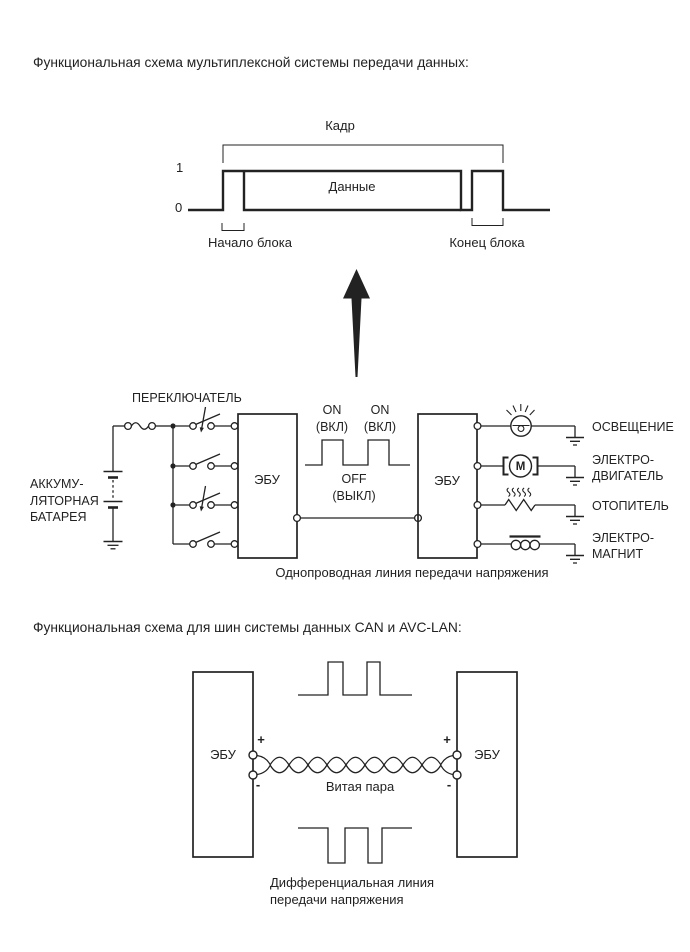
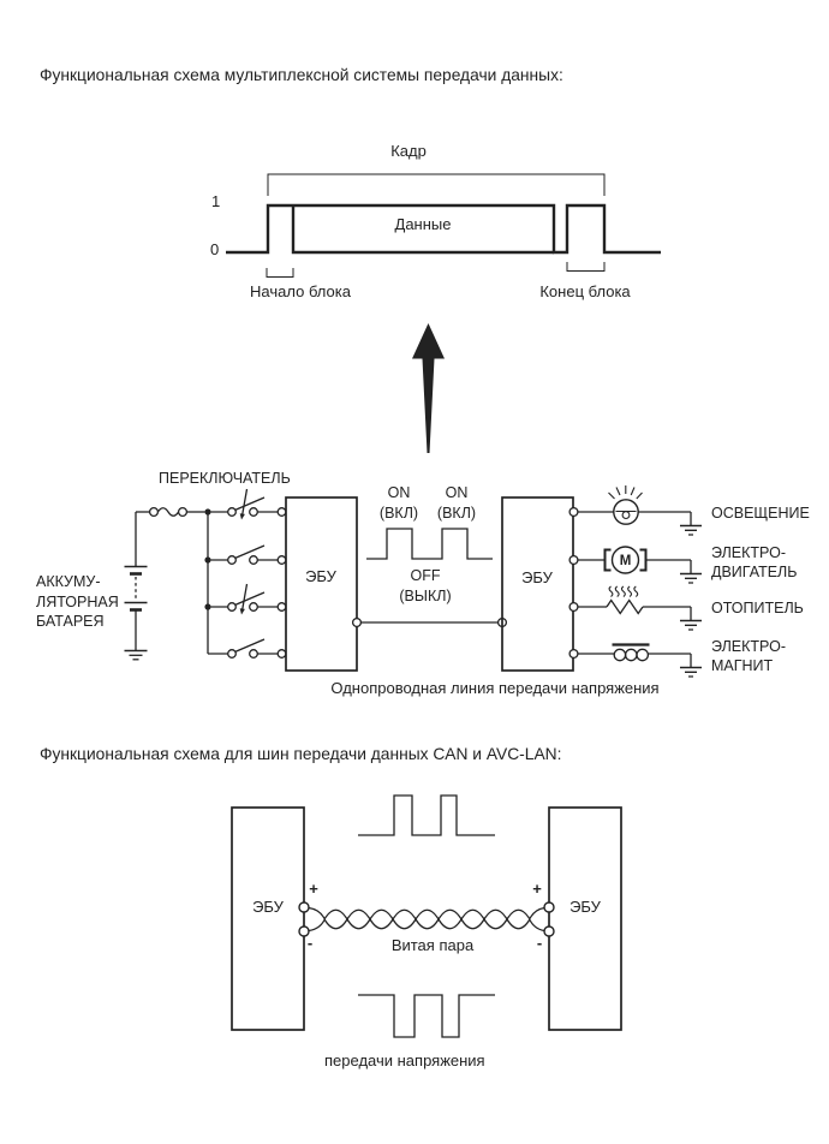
  Функциональная схема мультиплексной системы передачи данных:
  Кадр
  1
  0
  Данные
  Начало блока
  Конец блока
  ПЕРЕКЛЮЧАТЕЛЬ
  АККУМУ-
  ЛЯТОРНАЯ
  БАТАРЕЯ
  ЭБУ
  ON
  (ВКЛ)
  ON
  (ВКЛ)
  OFF
  (ВЫКЛ)
  ЭБУ
  M
  ОСВЕЩЕНИЕ
  ЭЛЕКТРО-
  ДВИГАТЕЛЬ
  ОТОПИТЕЛЬ
  ЭЛЕКТРО-
  МАГНИТ
  Однопроводная линия передачи напряжения
- Функциональная схема для шин системы данных CAN и AVC-LAN:
+ Функциональная схема для шин передачи данных CAN и AVC-LAN:
  ЭБУ
  ЭБУ
  +
  -
  +
  -
  Витая пара
- Дифференциальная линия
  передачи напряжения
